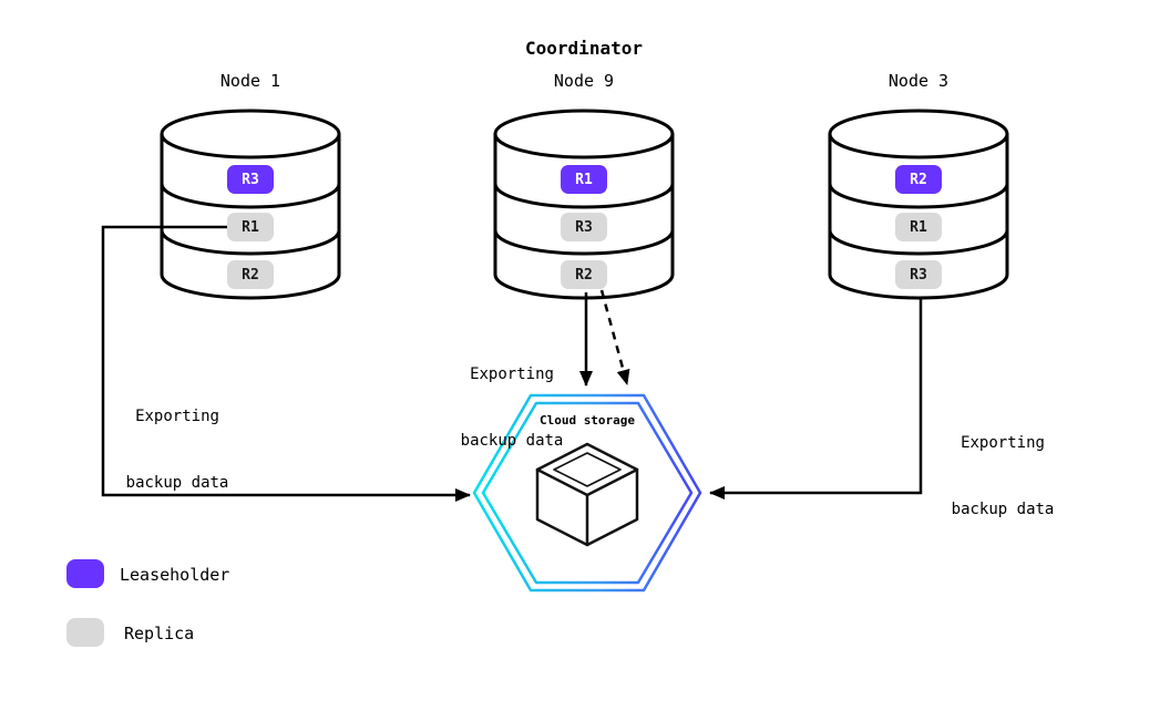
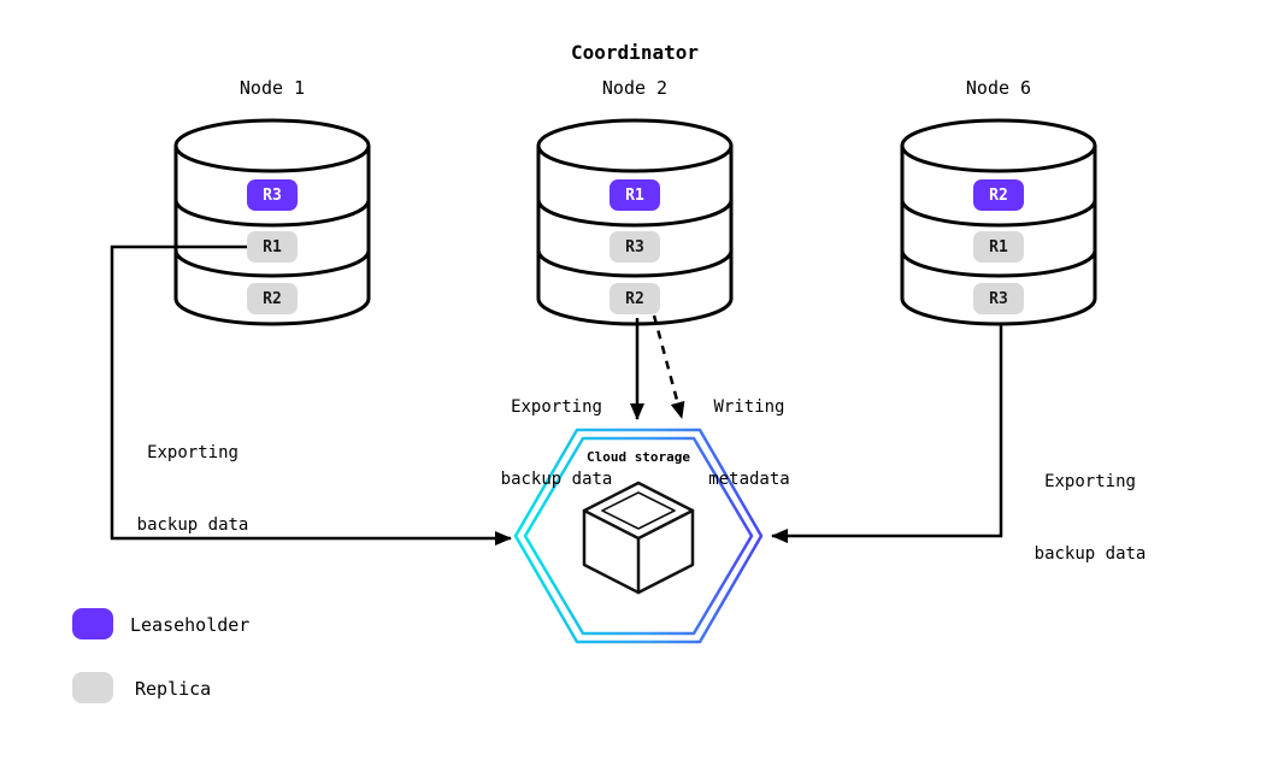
  Coordinator
  Node 1
- Node 9
+ Node 2
- Node 3
+ Node 6
  R3
  R1
  R2
  R1
  R3
  R2
  R2
  R1
  R3
  Exporting
  backup data
  Exporting
  backup data
+ Writing
+ metadata
  Exporting
  backup data
  Cloud storage
  Leaseholder
  Replica
